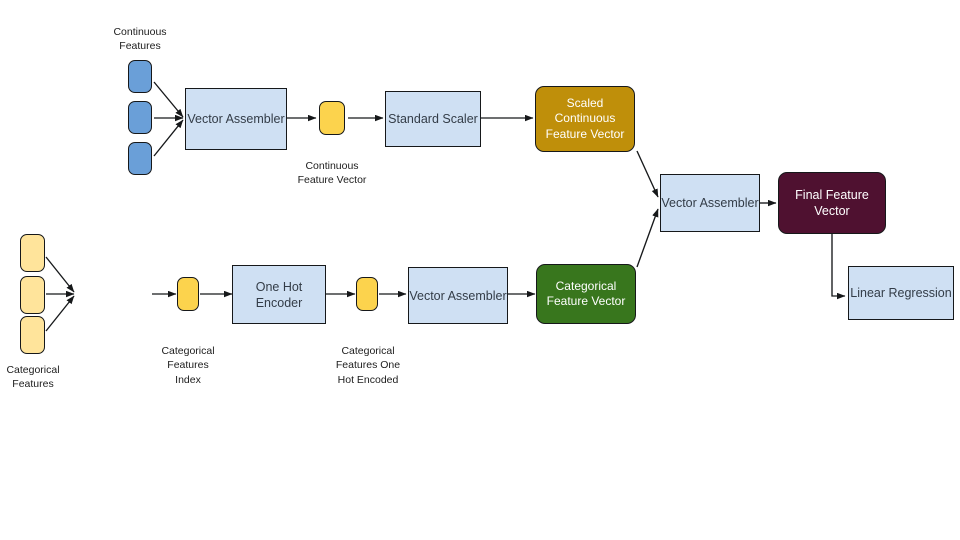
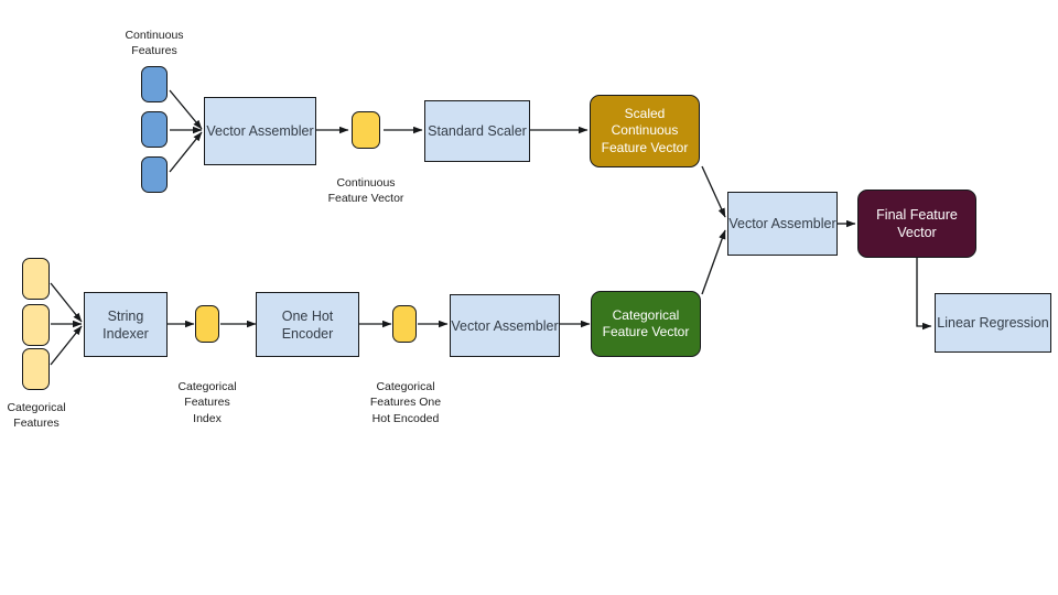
  Continuous
  Features
  Vector Assembler
  Continuous
  Feature Vector
  Standard Scaler
  Scaled Continuous Feature Vector
  Categorical
  Features
+ String Indexer
  Categorical
  Features
  Index
  One Hot Encoder
  Categorical
  Features One
  Hot Encoded
  Vector Assembler
  Categorical Feature Vector
  Vector Assembler
  Final Feature Vector
  Linear Regression
